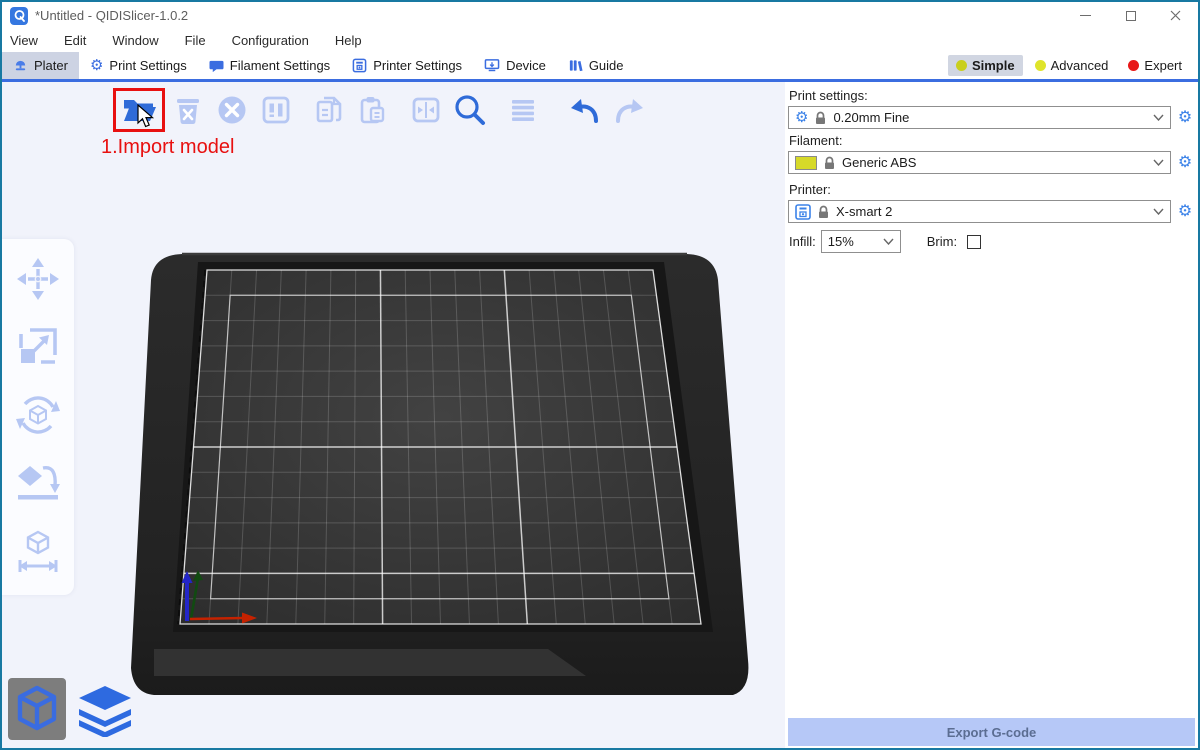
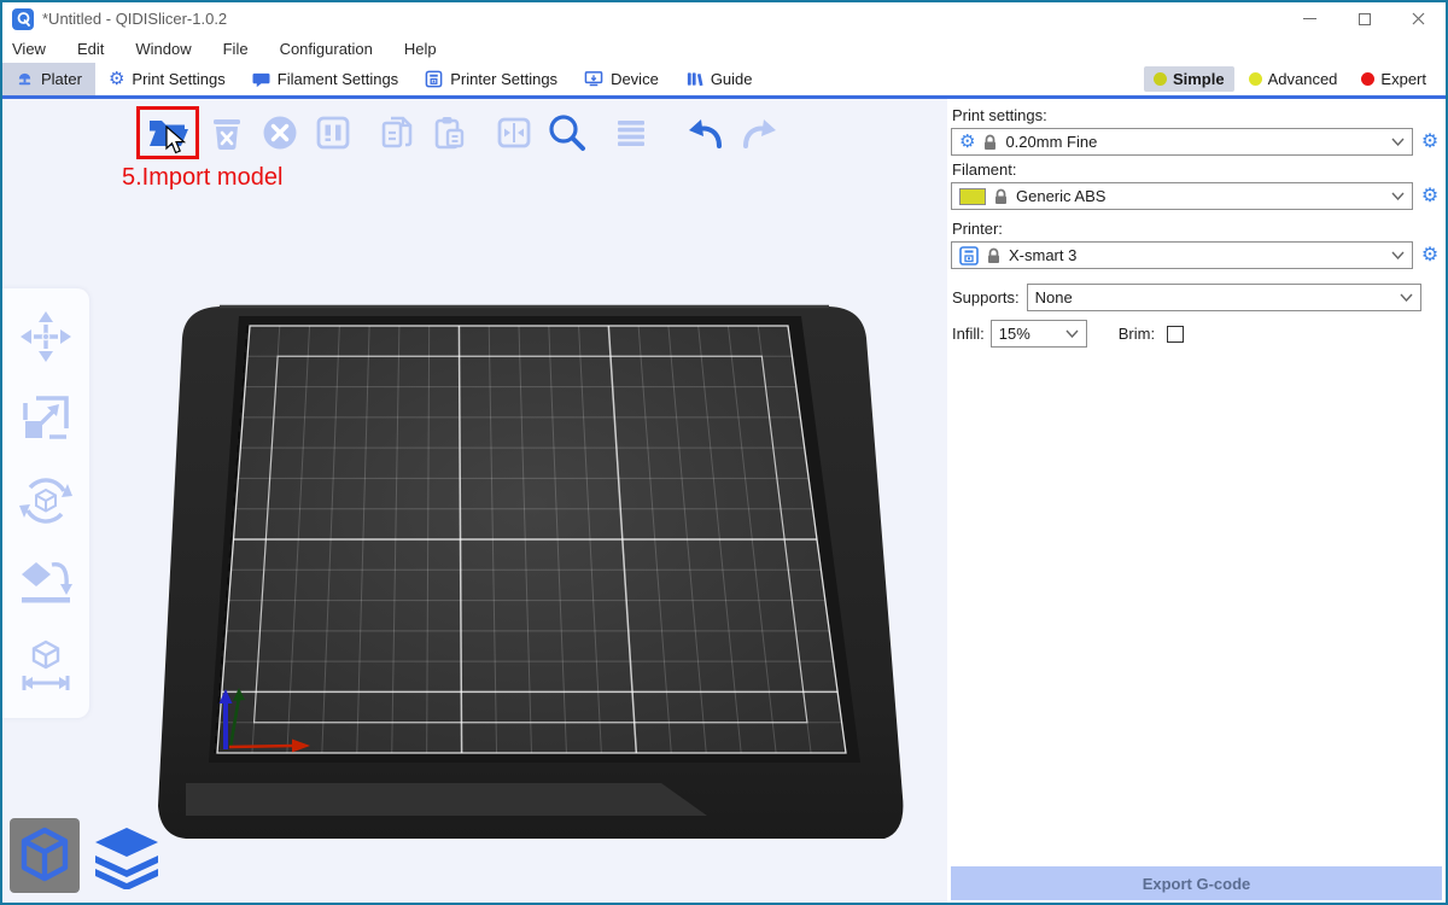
  *Untitled - QIDISlicer-1.0.2
  View
  Edit
  Window
  File
  Configuration
  Help
  Plater
  ⚙
  Print Settings
  Filament Settings
  Printer Settings
  Device
  Guide
  Simple
  Advanced
  Expert
- 1.Import model
+ 5.Import model
  Print settings:
  ⚙
  0.20mm Fine
  ⚙
  Filament:
  Generic ABS
  ⚙
  Printer:
- X-smart 2
+ X-smart 3
  ⚙
+ Supports:
+ None
  Infill:
  15%
  Brim:
  Export G-code
